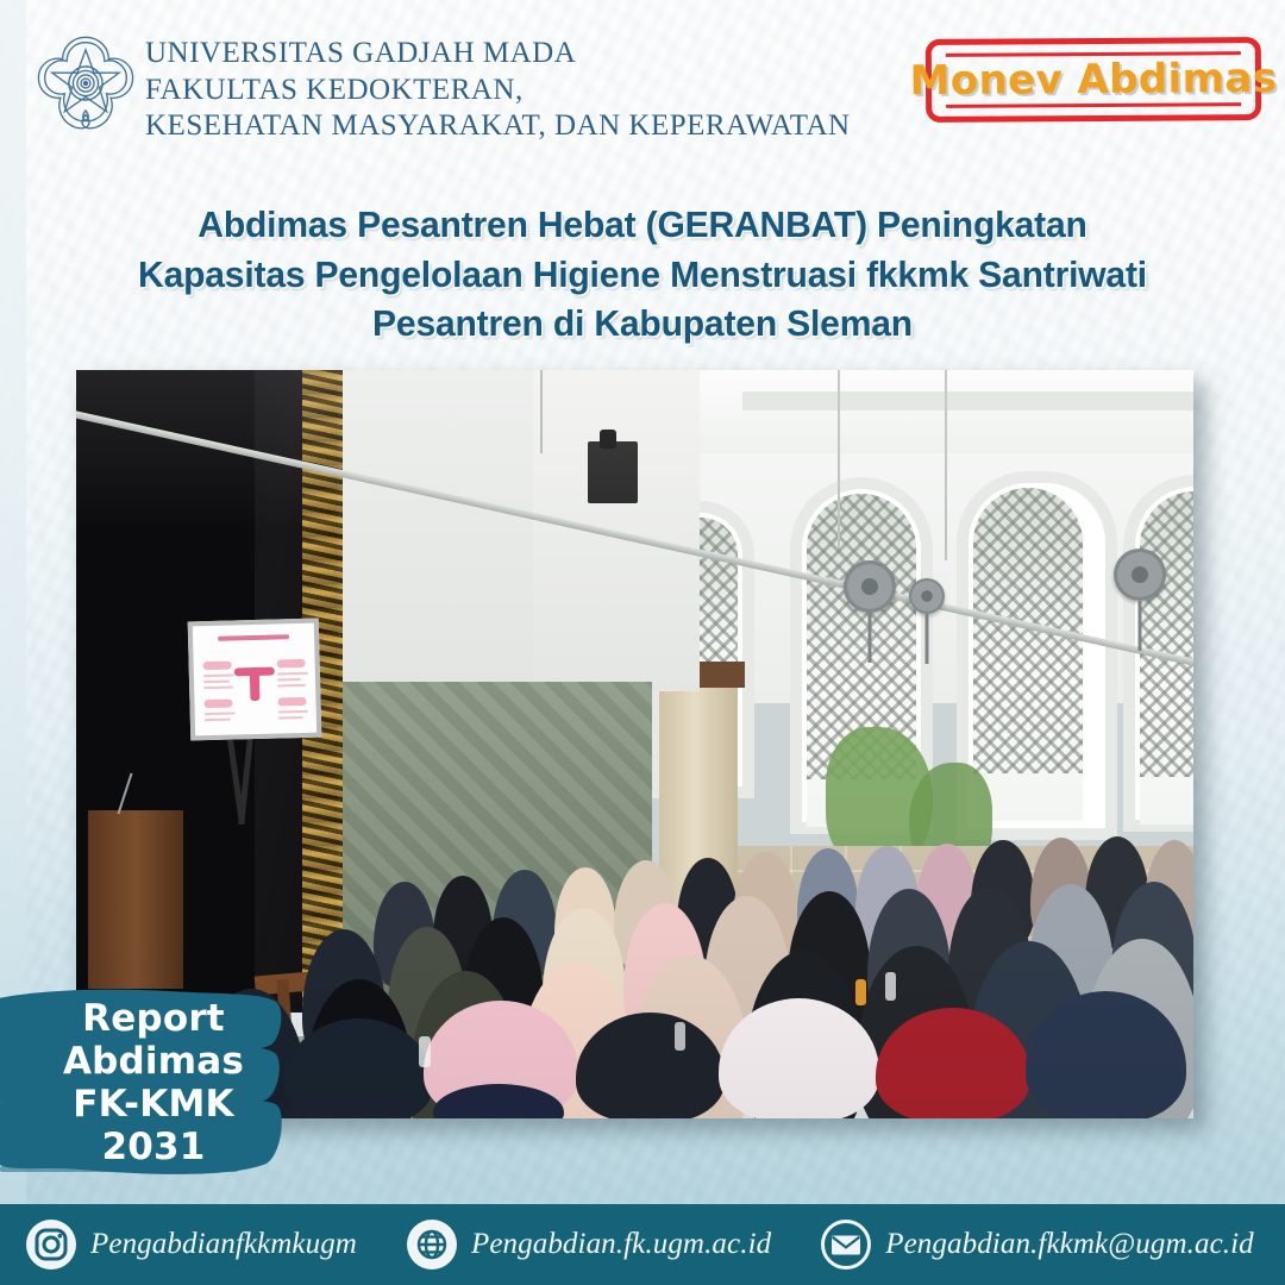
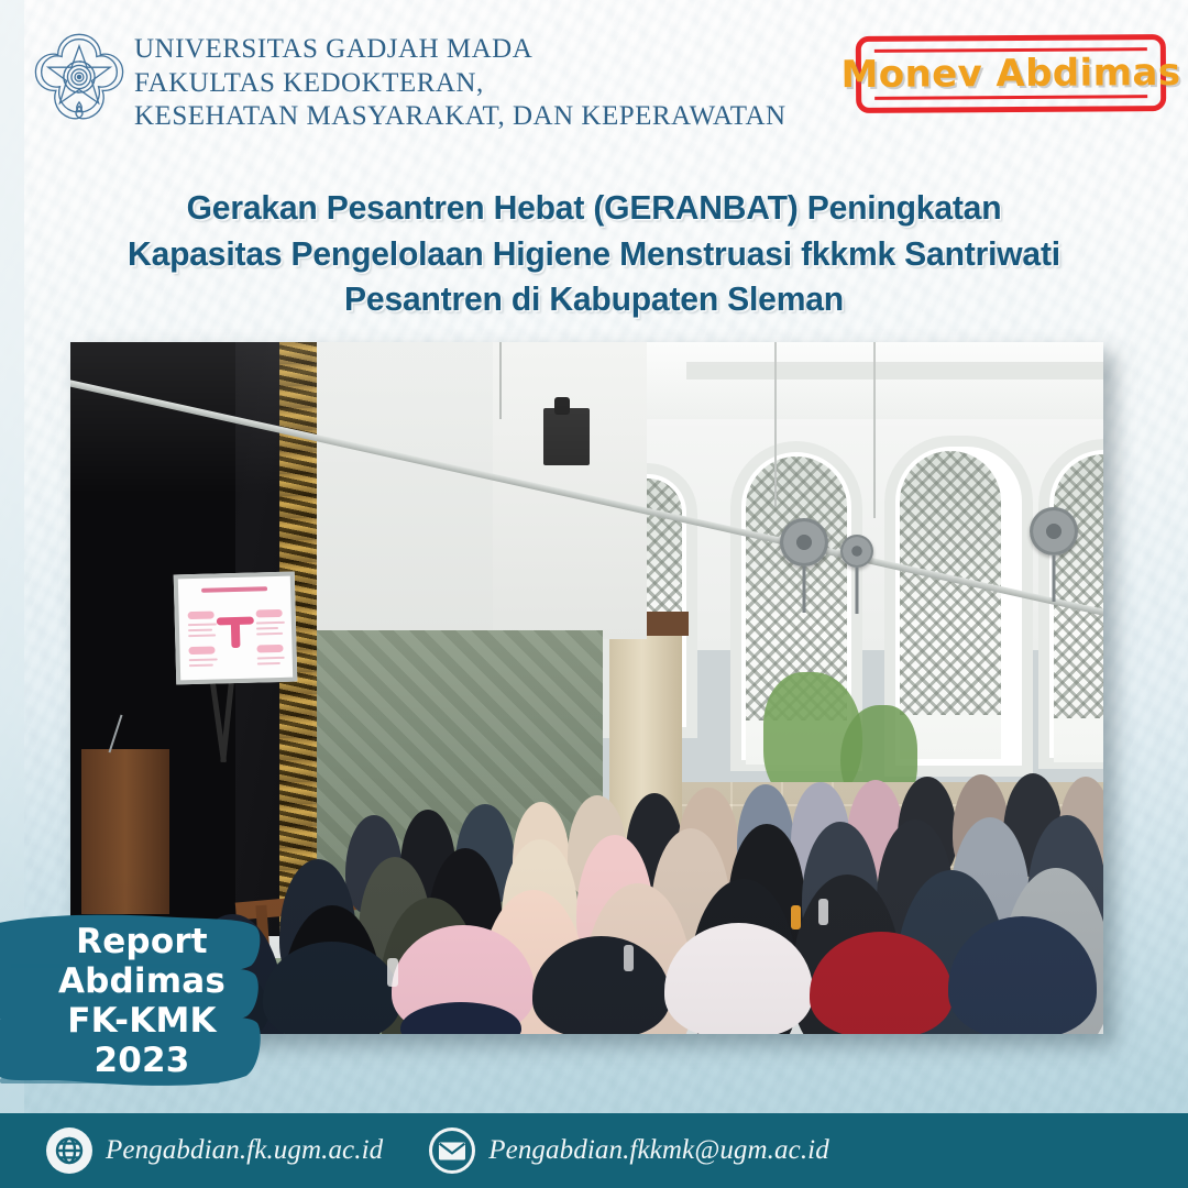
  UNIVERSITAS GADJAH MADA
  FAKULTAS KEDOKTERAN,
  KESEHATAN MASYARAKAT, DAN KEPERAWATAN
  Monev Abdimas
- Abdimas Pesantren Hebat (GERANBAT) Peningkatan
+ Gerakan Pesantren Hebat (GERANBAT) Peningkatan
  Kapasitas Pengelolaan Higiene Menstruasi fkkmk Santriwati
  Pesantren di Kabupaten Sleman
  Report
  Abdimas
  FK-KMK
- 2031
+ 2023
- Pengabdianfkkmkugm
  Pengabdian.fk.ugm.ac.id
  Pengabdian.fkkmk@ugm.ac.id
